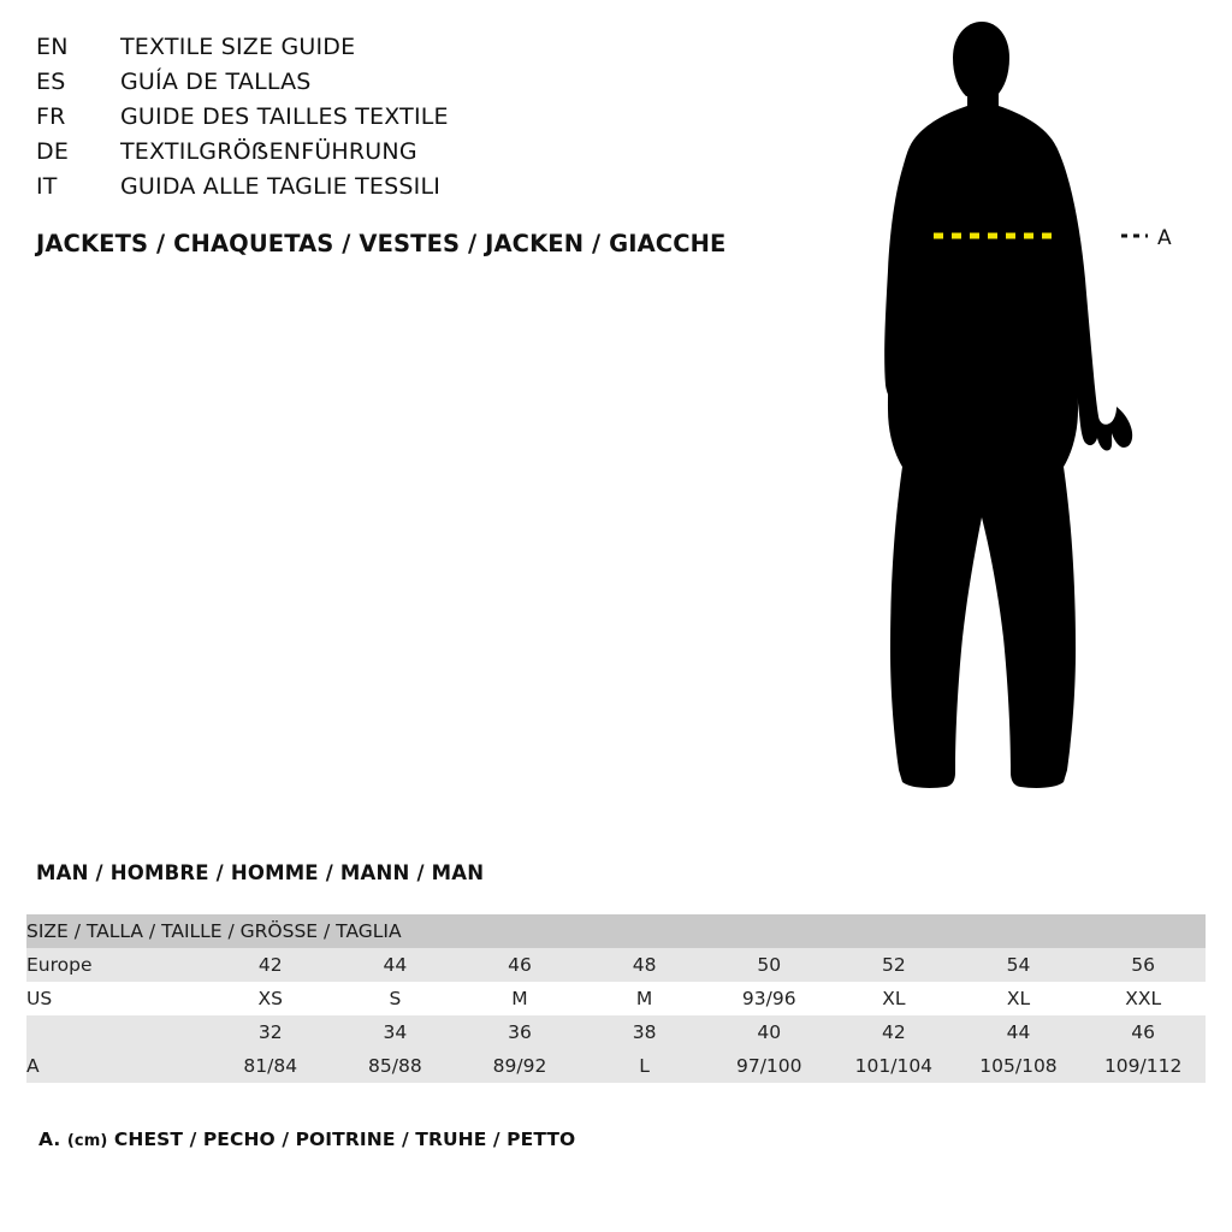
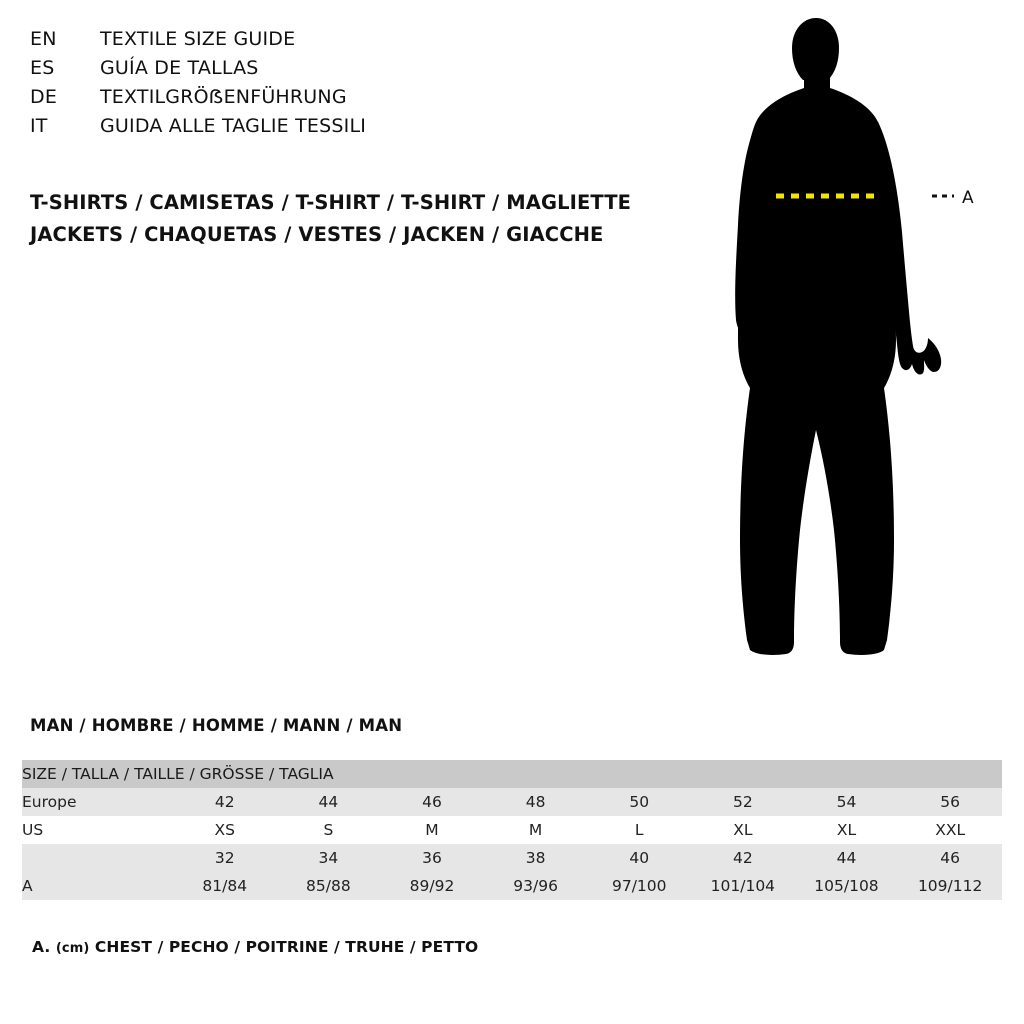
  EN
  TEXTILE SIZE GUIDE
  ES
  GUÍA DE TALLAS
- FR
- GUIDE DES TAILLES TEXTILE
  DE
  TEXTILGRÖẞENFÜHRUNG
  IT
  GUIDA ALLE TAGLIE TESSILI
+ T-SHIRTS / CAMISETAS / T-SHIRT / T-SHIRT / MAGLIETTE
  JACKETS / CHAQUETAS / VESTES / JACKEN / GIACCHE
  A
  MAN / HOMBRE / HOMME / MANN / MAN
  SIZE / TALLA / TAILLE / GRÖSSE / TAGLIA
  Europe	42	44	46	48	50	52	54	56
- US	XS	S	M	M	93/96	XL	XL	XXL
+ US	XS	S	M	M	L	XL	XL	XXL
  	32	34	36	38	40	42	44	46
- A	81/84	85/88	89/92	L	97/100	101/104	105/108	109/112
+ A	81/84	85/88	89/92	93/96	97/100	101/104	105/108	109/112
  A. (cm) CHEST / PECHO / POITRINE / TRUHE / PETTO
